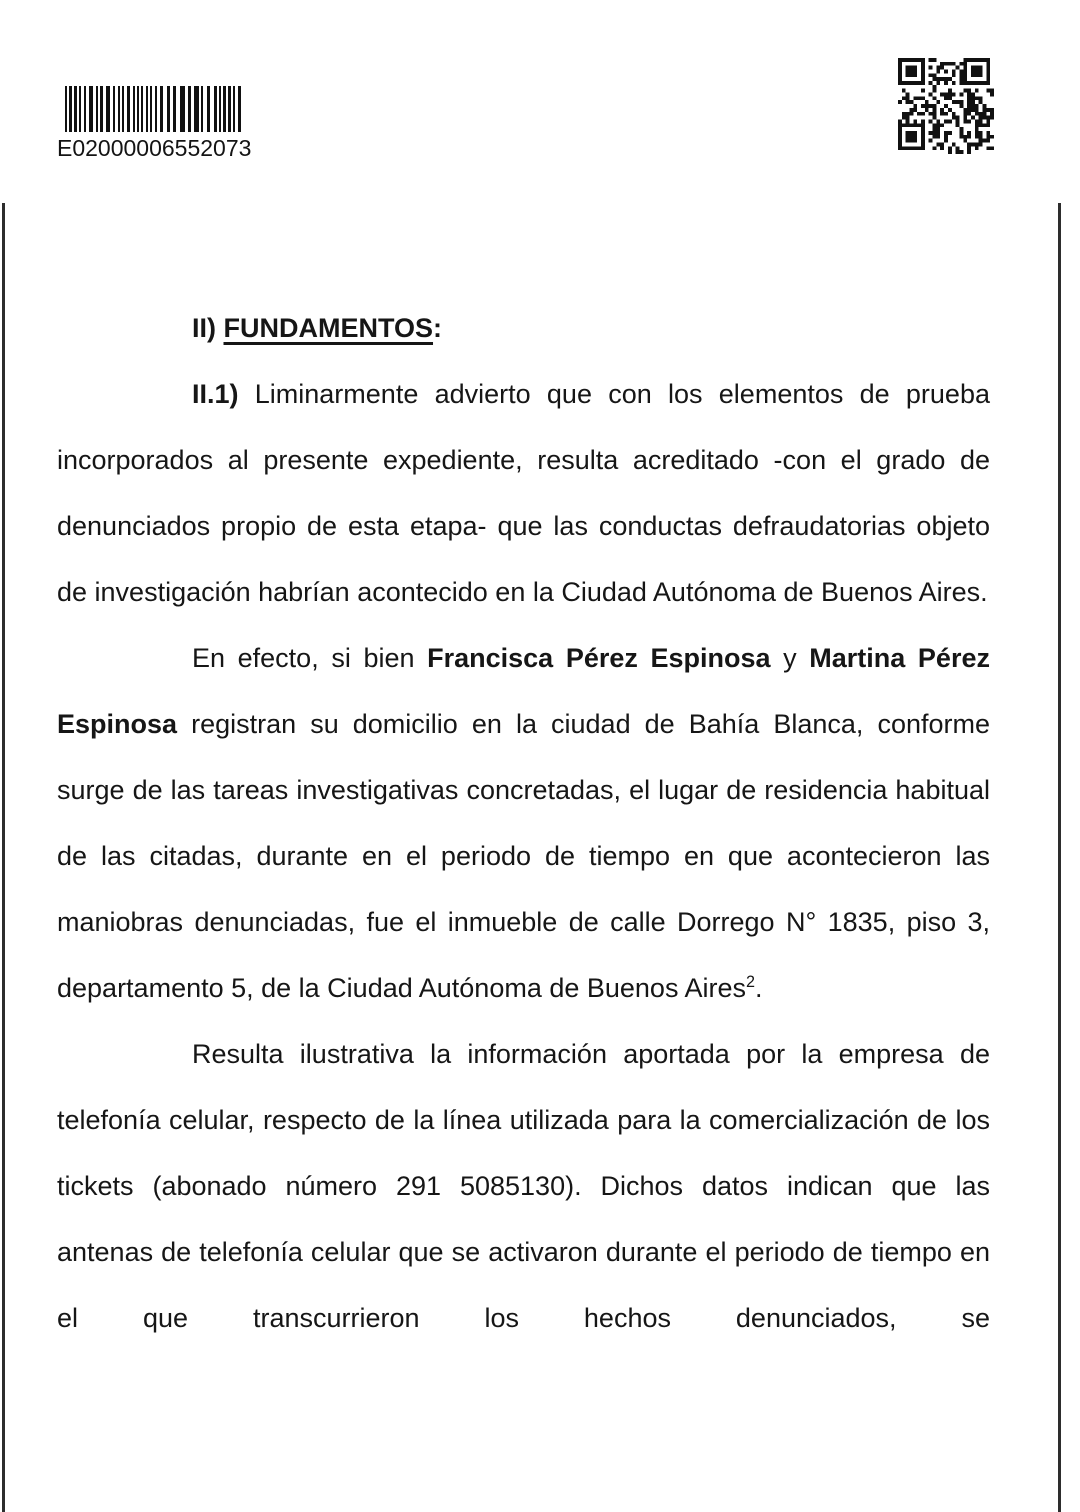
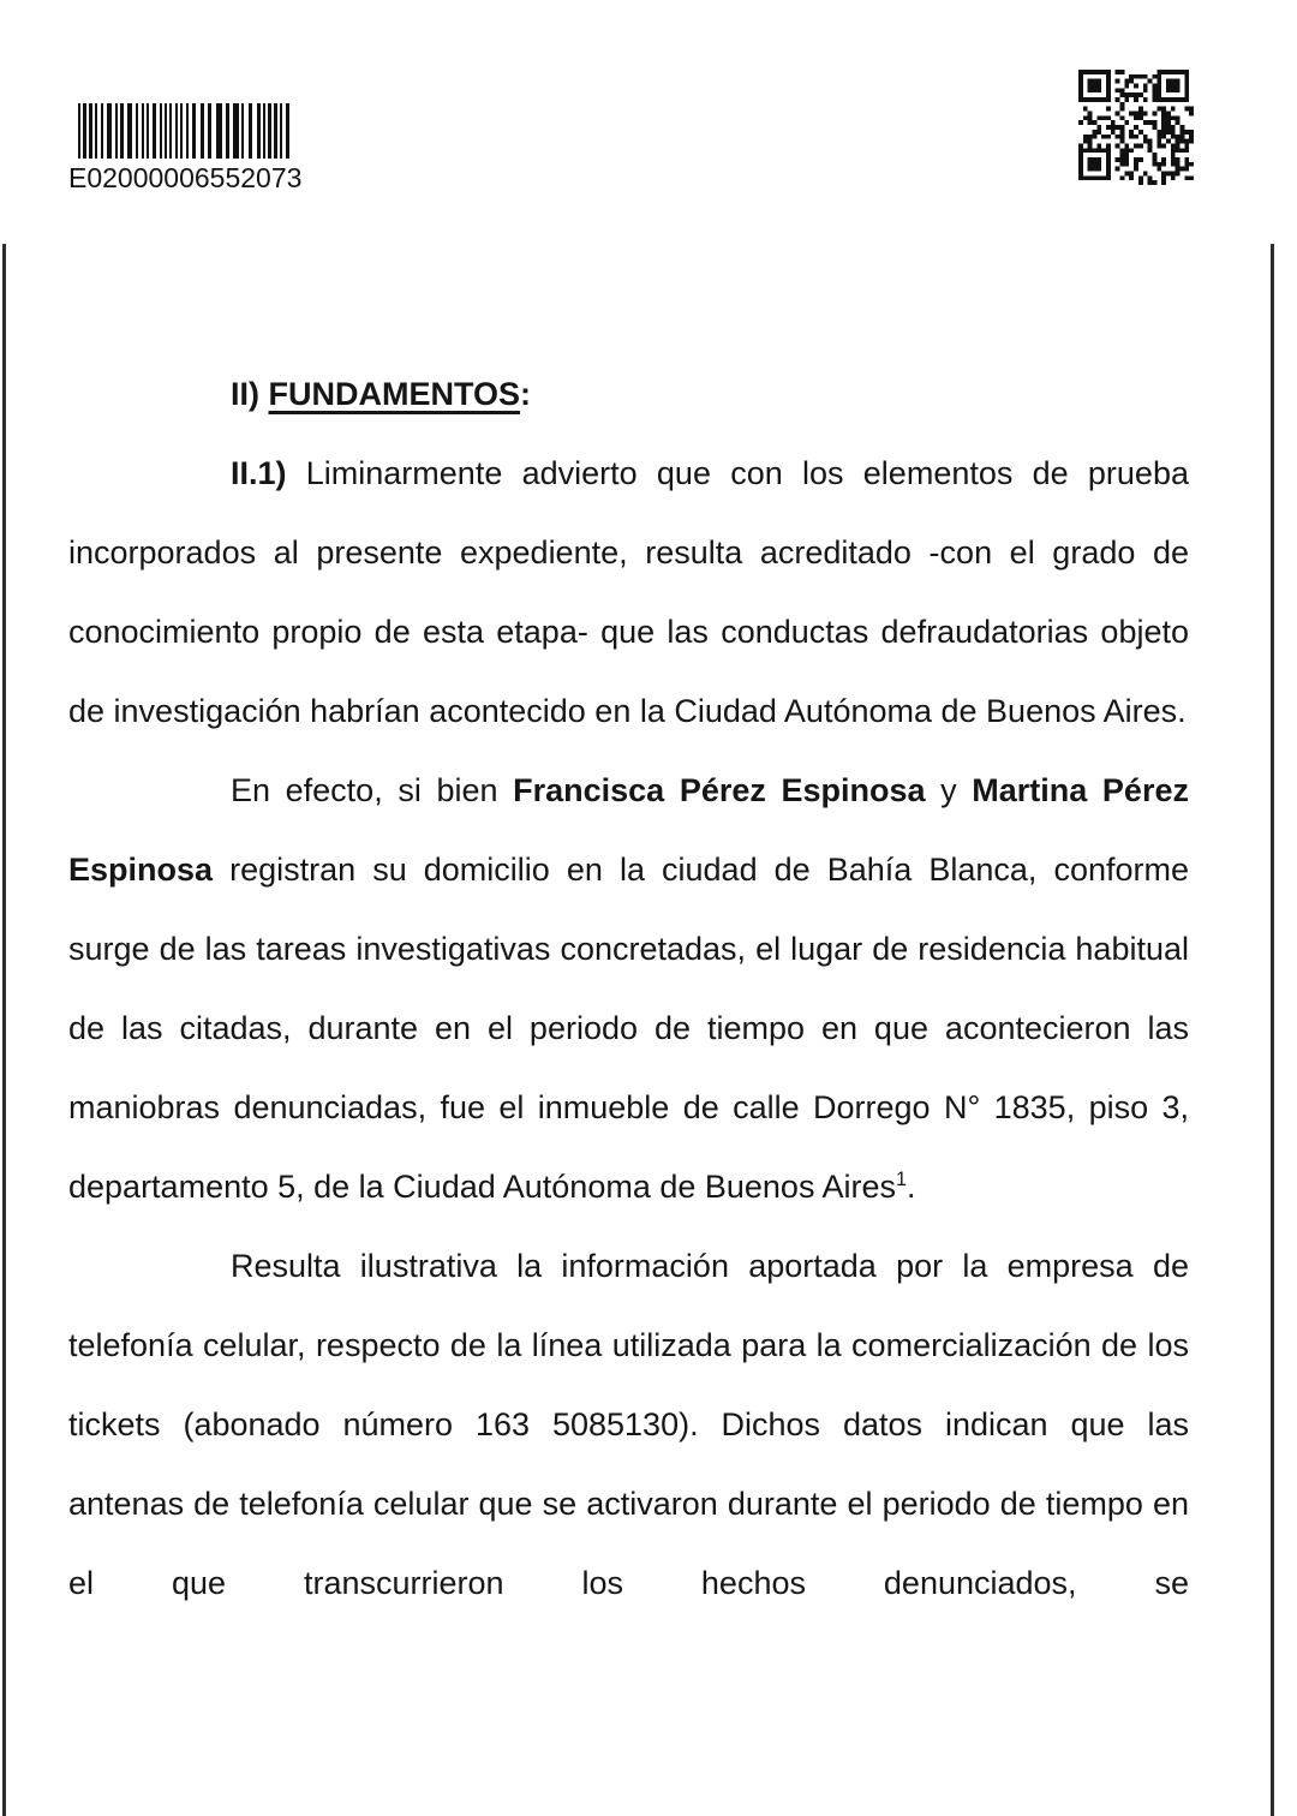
  E02000006552073
  II) FUNDAMENTOS:
- II.1) Liminarmente advierto que con los elementos de prueba incorporados al presente expediente, resulta acreditado -con el grado de denunciados propio de esta etapa- que las conductas defraudatorias objeto de investigación habrían acontecido en la Ciudad Autónoma de Buenos Aires.
+ II.1) Liminarmente advierto que con los elementos de prueba incorporados al presente expediente, resulta acreditado -con el grado de conocimiento propio de esta etapa- que las conductas defraudatorias objeto de investigación habrían acontecido en la Ciudad Autónoma de Buenos Aires.
- En efecto, si bien Francisca Pérez Espinosa y Martina Pérez Espinosa registran su domicilio en la ciudad de Bahía Blanca, conforme surge de las tareas investigativas concretadas, el lugar de residencia habitual de las citadas, durante en el periodo de tiempo en que acontecieron las maniobras denunciadas, fue el inmueble de calle Dorrego N° 1835, piso 3, departamento 5, de la Ciudad Autónoma de Buenos Aires2.
+ En efecto, si bien Francisca Pérez Espinosa y Martina Pérez Espinosa registran su domicilio en la ciudad de Bahía Blanca, conforme surge de las tareas investigativas concretadas, el lugar de residencia habitual de las citadas, durante en el periodo de tiempo en que acontecieron las maniobras denunciadas, fue el inmueble de calle Dorrego N° 1835, piso 3, departamento 5, de la Ciudad Autónoma de Buenos Aires1.
- Resulta ilustrativa la información aportada por la empresa de telefonía celular, respecto de la línea utilizada para la comercialización de los tickets (abonado número 291 5085130). Dichos datos indican que las antenas de telefonía celular que se activaron durante el periodo de tiempo en el que transcurrieron los hechos denunciados, se
+ Resulta ilustrativa la información aportada por la empresa de telefonía celular, respecto de la línea utilizada para la comercialización de los tickets (abonado número 163 5085130). Dichos datos indican que las antenas de telefonía celular que se activaron durante el periodo de tiempo en el que transcurrieron los hechos denunciados, se
